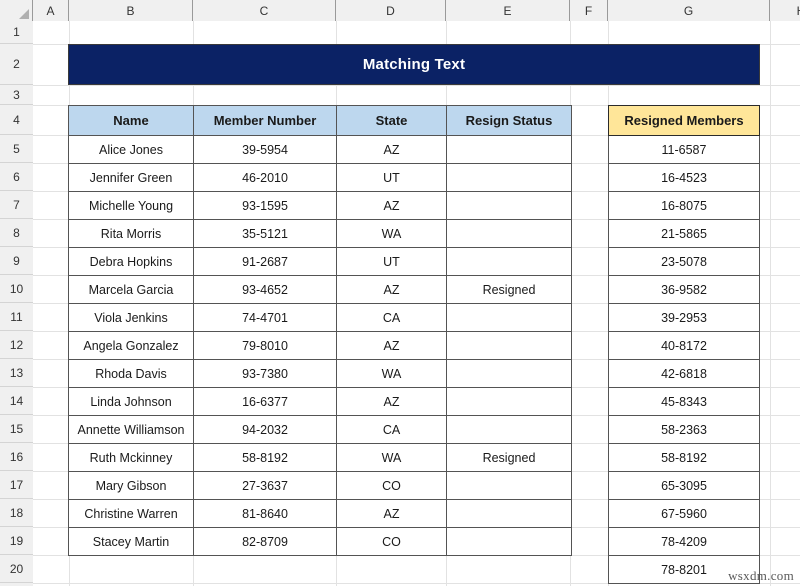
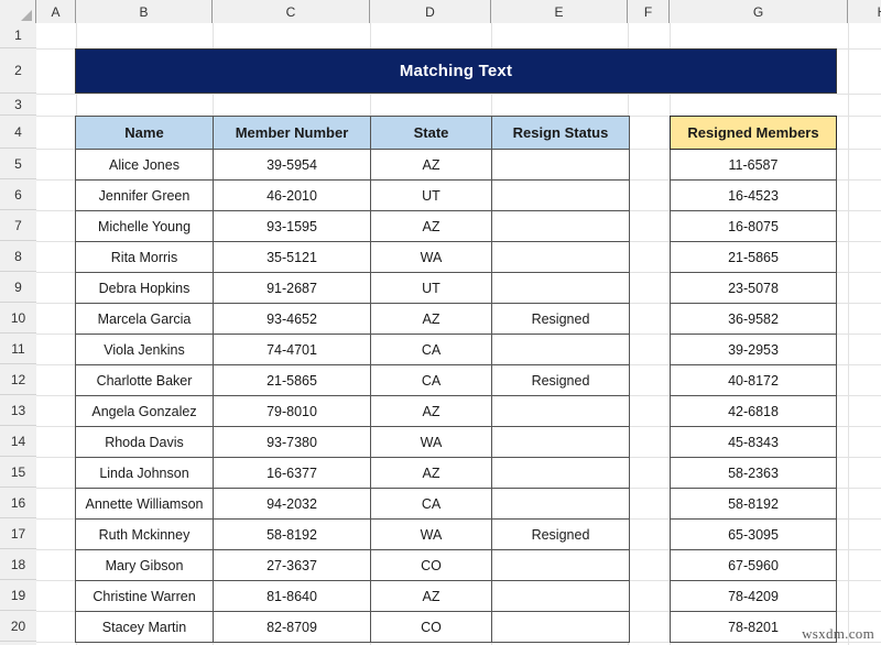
  A
  B
  C
  D
  E
  F
  G
  1
  2
  3
  4
  5
  6
  7
  8
  9
  10
  11
  12
  13
  14
  15
  16
  17
  18
  19
  20
  Matching Text
  Name	Member Number	State	Resign Status
  Alice Jones	39-5954	AZ
  Jennifer Green	46-2010	UT
  Michelle Young	93-1595	AZ
  Rita Morris	35-5121	WA
  Debra Hopkins	91-2687	UT
  Marcela Garcia	93-4652	AZ	Resigned
  Viola Jenkins	74-4701	CA
+ Charlotte Baker	21-5865	CA	Resigned
  Angela Gonzalez	79-8010	AZ
  Rhoda Davis	93-7380	WA
  Linda Johnson	16-6377	AZ
  Annette Williamson	94-2032	CA
  Ruth Mckinney	58-8192	WA	Resigned
  Mary Gibson	27-3637	CO
  Christine Warren	81-8640	AZ
  Stacey Martin	82-8709	CO
  Resigned Members
  11-6587
  16-4523
  16-8075
  21-5865
  23-5078
  36-9582
  39-2953
  40-8172
  42-6818
  45-8343
  58-2363
  58-8192
  65-3095
  67-5960
  78-4209
  78-8201
  wsxdm.com
